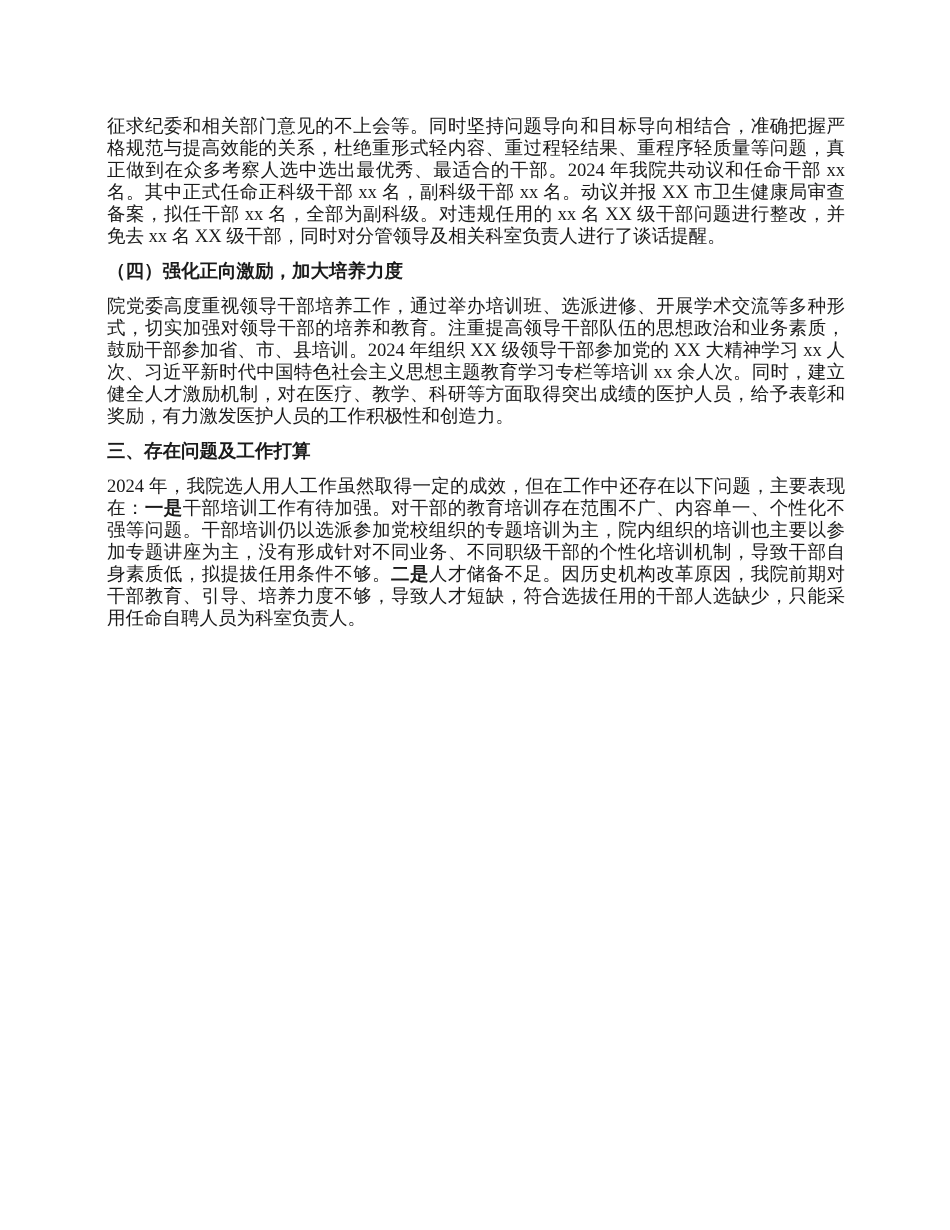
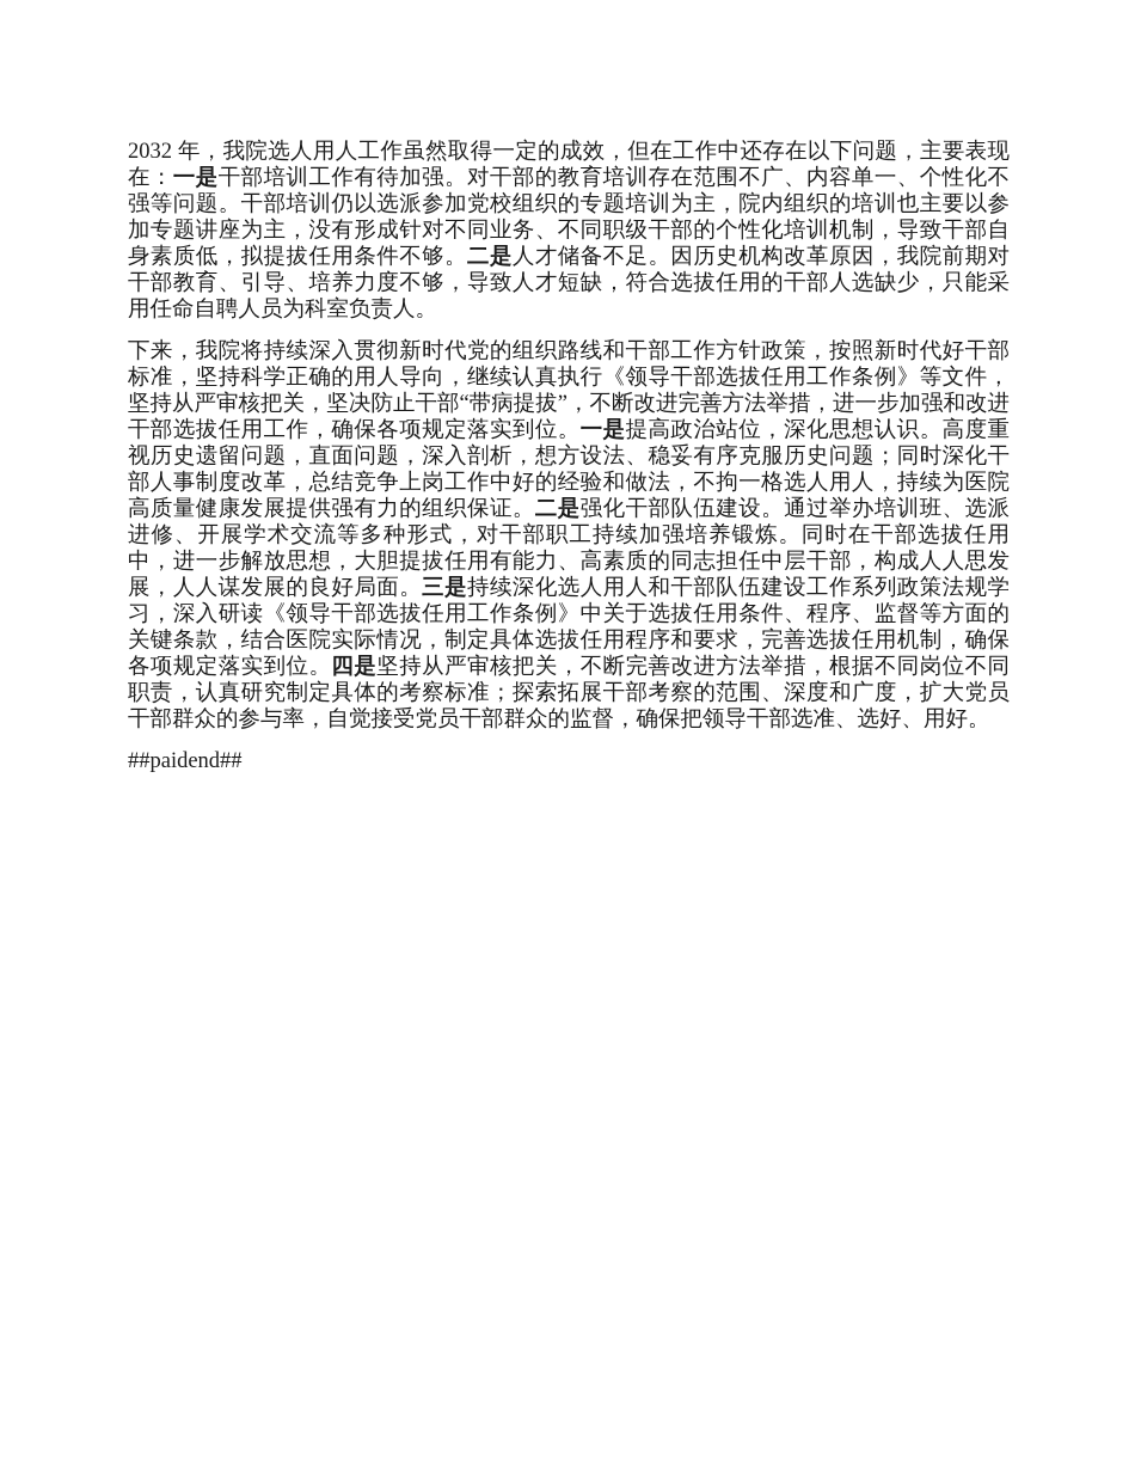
- 征求纪委和相关部门意见的不上会等。同时坚持问题导向和目标导向相结合，准确把握严格规范与提高效能的关系，杜绝重形式轻内容、重过程轻结果、重程序轻质量等问题，真正做到在众多考察人选中选出最优秀、最适合的干部。2024 年我院共动议和任命干部 xx 名。其中正式任命正科级干部 xx 名，副科级干部 xx 名。动议并报 XX 市卫生健康局审查备案，拟任干部 xx 名，全部为副科级。对违规任用的 xx 名 XX 级干部问题进行整改，并免去 xx 名 XX 级干部，同时对分管领导及相关科室负责人进行了谈话提醒。
- （四）强化正向激励，加大培养力度
- 院党委高度重视领导干部培养工作，通过举办培训班、选派进修、开展学术交流等多种形式，切实加强对领导干部的培养和教育。注重提高领导干部队伍的思想政治和业务素质，鼓励干部参加省、市、县培训。2024 年组织 XX 级领导干部参加党的 XX 大精神学习 xx 人次、习近平新时代中国特色社会主义思想主题教育学习专栏等培训 xx 余人次。同时，建立健全人才激励机制，对在医疗、教学、科研等方面取得突出成绩的医护人员，给予表彰和奖励，有力激发医护人员的工作积极性和创造力。
- 三、存在问题及工作打算
- 2024 年，我院选人用人工作虽然取得一定的成效，但在工作中还存在以下问题，主要表现在：一是干部培训工作有待加强。对干部的教育培训存在范围不广、内容单一、个性化不强等问题。干部培训仍以选派参加党校组织的专题培训为主，院内组织的培训也主要以参加专题讲座为主，没有形成针对不同业务、不同职级干部的个性化培训机制，导致干部自身素质低，拟提拔任用条件不够。二是人才储备不足。因历史机构改革原因，我院前期对干部教育、引导、培养力度不够，导致人才短缺，符合选拔任用的干部人选缺少，只能采用任命自聘人员为科室负责人。
+ 2032 年，我院选人用人工作虽然取得一定的成效，但在工作中还存在以下问题，主要表现在：一是干部培训工作有待加强。对干部的教育培训存在范围不广、内容单一、个性化不强等问题。干部培训仍以选派参加党校组织的专题培训为主，院内组织的培训也主要以参加专题讲座为主，没有形成针对不同业务、不同职级干部的个性化培训机制，导致干部自身素质低，拟提拔任用条件不够。二是人才储备不足。因历史机构改革原因，我院前期对干部教育、引导、培养力度不够，导致人才短缺，符合选拔任用的干部人选缺少，只能采用任命自聘人员为科室负责人。
+ 下来，我院将持续深入贯彻新时代党的组织路线和干部工作方针政策，按照新时代好干部标准，坚持科学正确的用人导向，继续认真执行《领导干部选拔任用工作条例》等文件，坚持从严审核把关，坚决防止干部“带病提拔”，不断改进完善方法举措，进一步加强和改进干部选拔任用工作，确保各项规定落实到位。一是提高政治站位，深化思想认识。高度重视历史遗留问题，直面问题，深入剖析，想方设法、稳妥有序克服历史问题；同时深化干部人事制度改革，总结竞争上岗工作中好的经验和做法，不拘一格选人用人，持续为医院高质量健康发展提供强有力的组织保证。二是强化干部队伍建设。通过举办培训班、选派进修、开展学术交流等多种形式，对干部职工持续加强培养锻炼。同时在干部选拔任用中，进一步解放思想，大胆提拔任用有能力、高素质的同志担任中层干部，构成人人思发展，人人谋发展的良好局面。三是持续深化选人用人和干部队伍建设工作系列政策法规学习，深入研读《领导干部选拔任用工作条例》中关于选拔任用条件、程序、监督等方面的关键条款，结合医院实际情况，制定具体选拔任用程序和要求，完善选拔任用机制，确保各项规定落实到位。四是坚持从严审核把关，不断完善改进方法举措，根据不同岗位不同职责，认真研究制定具体的考察标准；探索拓展干部考察的范围、深度和广度，扩大党员干部群众的参与率，自觉接受党员干部群众的监督，确保把领导干部选准、选好、用好。
+ ##paidend##
